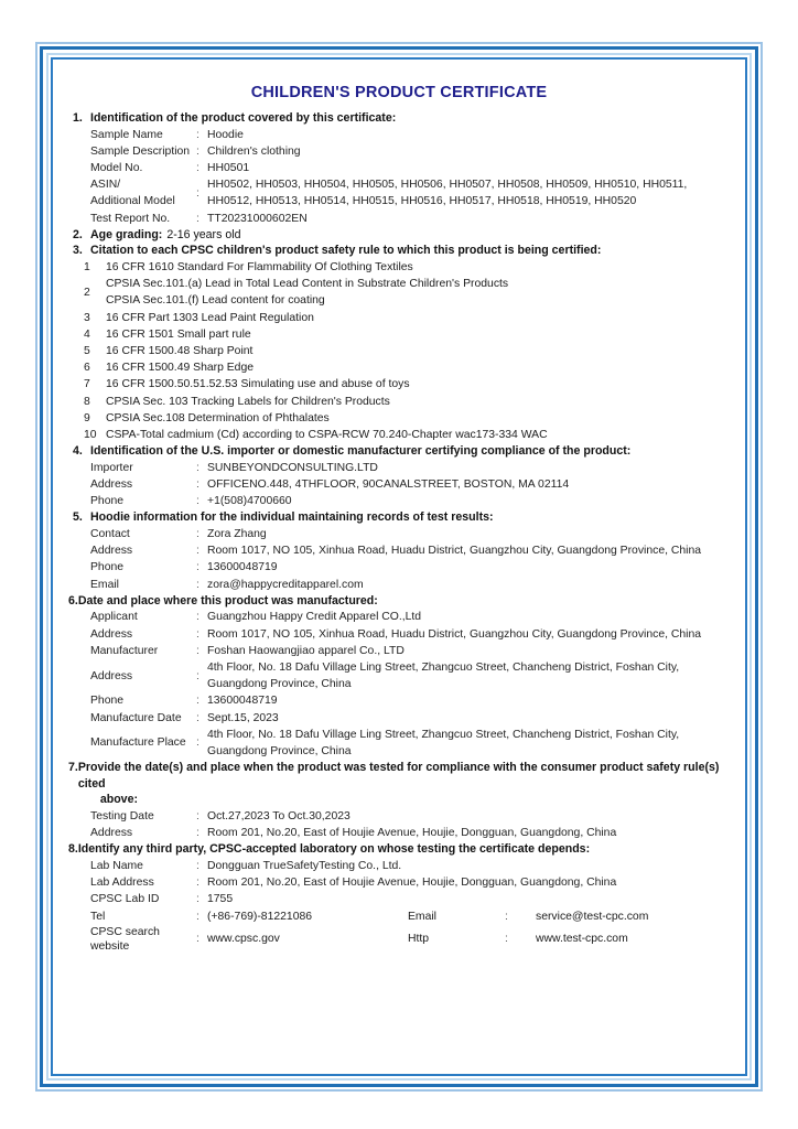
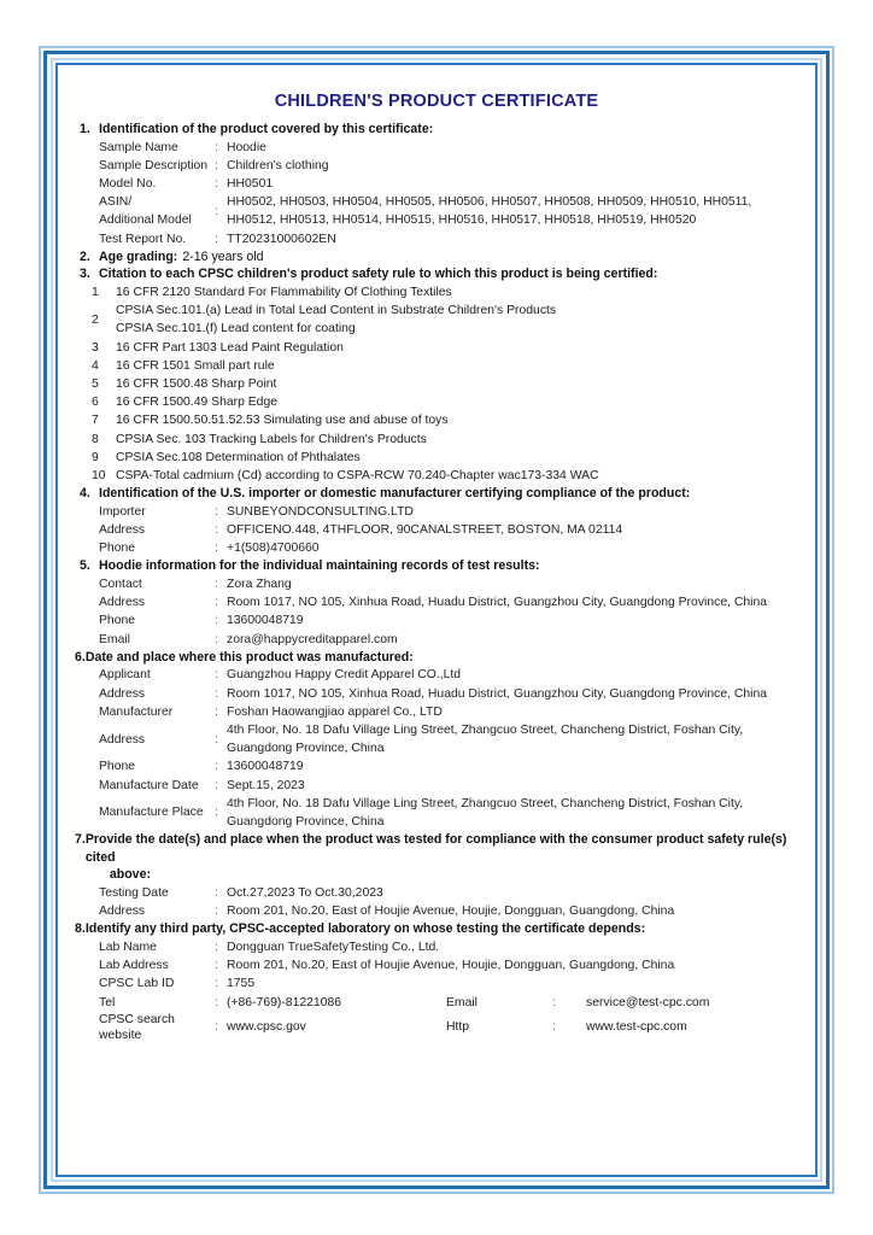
  CHILDREN'S PRODUCT CERTIFICATE
  1.
  Identification of the product covered by this certificate:
  Sample Name
  :
  Hoodie
  Sample Description
  :
  Children's clothing
  Model No.
  :
  HH0501
  ASIN/
  Additional Model
  :
  HH0502, HH0503, HH0504, HH0505, HH0506, HH0507, HH0508, HH0509, HH0510, HH0511,
  HH0512, HH0513, HH0514, HH0515, HH0516, HH0517, HH0518, HH0519, HH0520
  Test Report No.
  :
  TT20231000602EN
  2.
  Age grading: 2-16 years old
  3.
  Citation to each CPSC children's product safety rule to which this product is being certified:
  1
- 16 CFR 1610 Standard For Flammability Of Clothing Textiles
+ 16 CFR 2120 Standard For Flammability Of Clothing Textiles
  2
  CPSIA Sec.101.(a) Lead in Total Lead Content in Substrate Children's Products
  CPSIA Sec.101.(f) Lead content for coating
  3
  16 CFR Part 1303 Lead Paint Regulation
  4
  16 CFR 1501 Small part rule
  5
  16 CFR 1500.48 Sharp Point
  6
  16 CFR 1500.49 Sharp Edge
  7
  16 CFR 1500.50.51.52.53 Simulating use and abuse of toys
  8
  CPSIA Sec. 103 Tracking Labels for Children's Products
  9
  CPSIA Sec.108 Determination of Phthalates
  10
  CSPA-Total cadmium (Cd) according to CSPA-RCW 70.240-Chapter wac173-334 WAC
  4.
  Identification of the U.S. importer or domestic manufacturer certifying compliance of the product:
  Importer
  :
  SUNBEYONDCONSULTING.LTD
  Address
  :
  OFFICENO.448, 4THFLOOR, 90CANALSTREET, BOSTON, MA 02114
  Phone
  :
  +1(508)4700660
  5.
  Hoodie information for the individual maintaining records of test results:
  Contact
  :
  Zora Zhang
  Address
  :
  Room 1017, NO 105, Xinhua Road, Huadu District, Guangzhou City, Guangdong Province, China
  Phone
  :
  13600048719
  Email
  :
  zora@happycreditapparel.com
  6.
  Date and place where this product was manufactured:
  Applicant
  :
  Guangzhou Happy Credit Apparel CO.,Ltd
  Address
  :
  Room 1017, NO 105, Xinhua Road, Huadu District, Guangzhou City, Guangdong Province, China
  Manufacturer
  :
  Foshan Haowangjiao apparel Co., LTD
  Address
  :
  4th Floor, No. 18 Dafu Village Ling Street, Zhangcuo Street, Chancheng District, Foshan City, Guangdong Province, China
  Phone
  :
  13600048719
  Manufacture Date
  :
  Sept.15, 2023
  Manufacture Place
  :
  4th Floor, No. 18 Dafu Village Ling Street, Zhangcuo Street, Chancheng District, Foshan City, Guangdong Province, China
  7.
  Provide the date(s) and place when the product was tested for compliance with the consumer product safety rule(s) cited
  above:
  Testing Date
  :
  Oct.27,2023 To Oct.30,2023
  Address
  :
  Room 201, No.20, East of Houjie Avenue, Houjie, Dongguan, Guangdong, China
  8.
  Identify any third party, CPSC-accepted laboratory on whose testing the certificate depends:
  Lab Name
  :
  Dongguan TrueSafetyTesting Co., Ltd.
  Lab Address
  :
  Room 201, No.20, East of Houjie Avenue, Houjie, Dongguan, Guangdong, China
  CPSC Lab ID
  :
  1755
  Tel
  :
  (+86-769)-81221086
  Email
  :
  service@test-cpc.com
  CPSC search
  website
  :
  www.cpsc.gov
  Http
  :
  www.test-cpc.com
